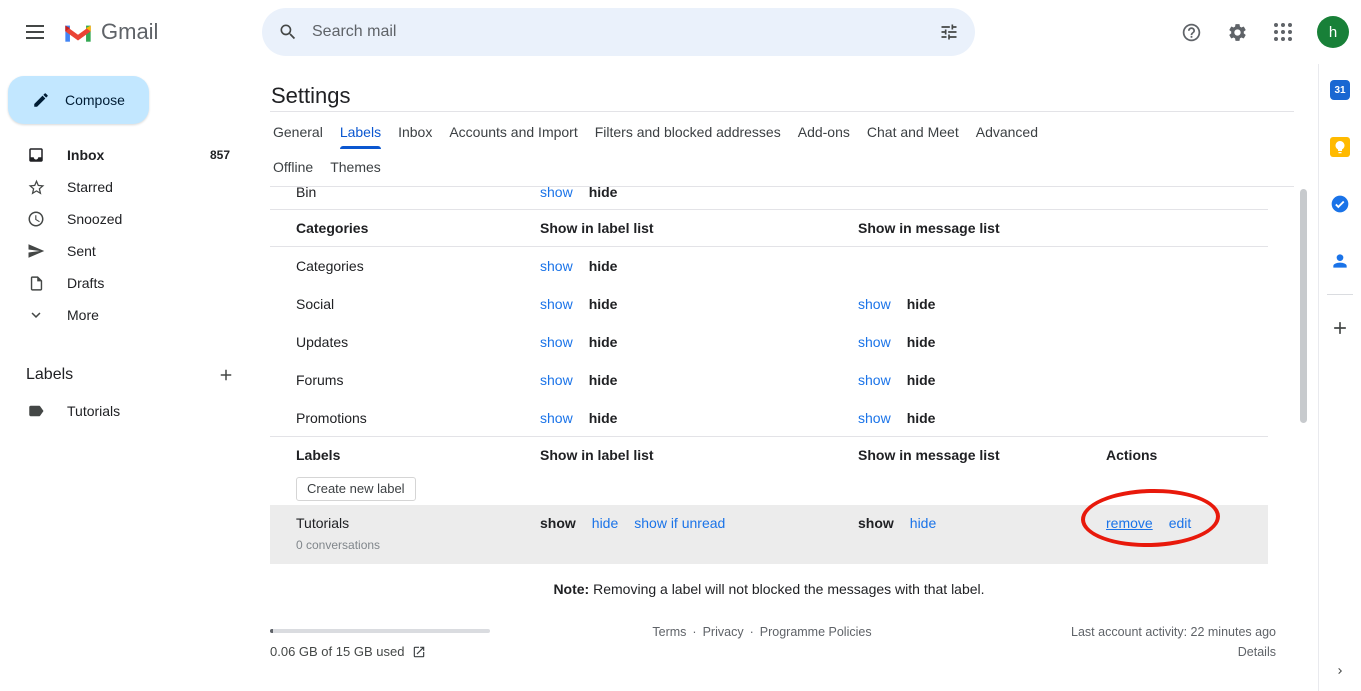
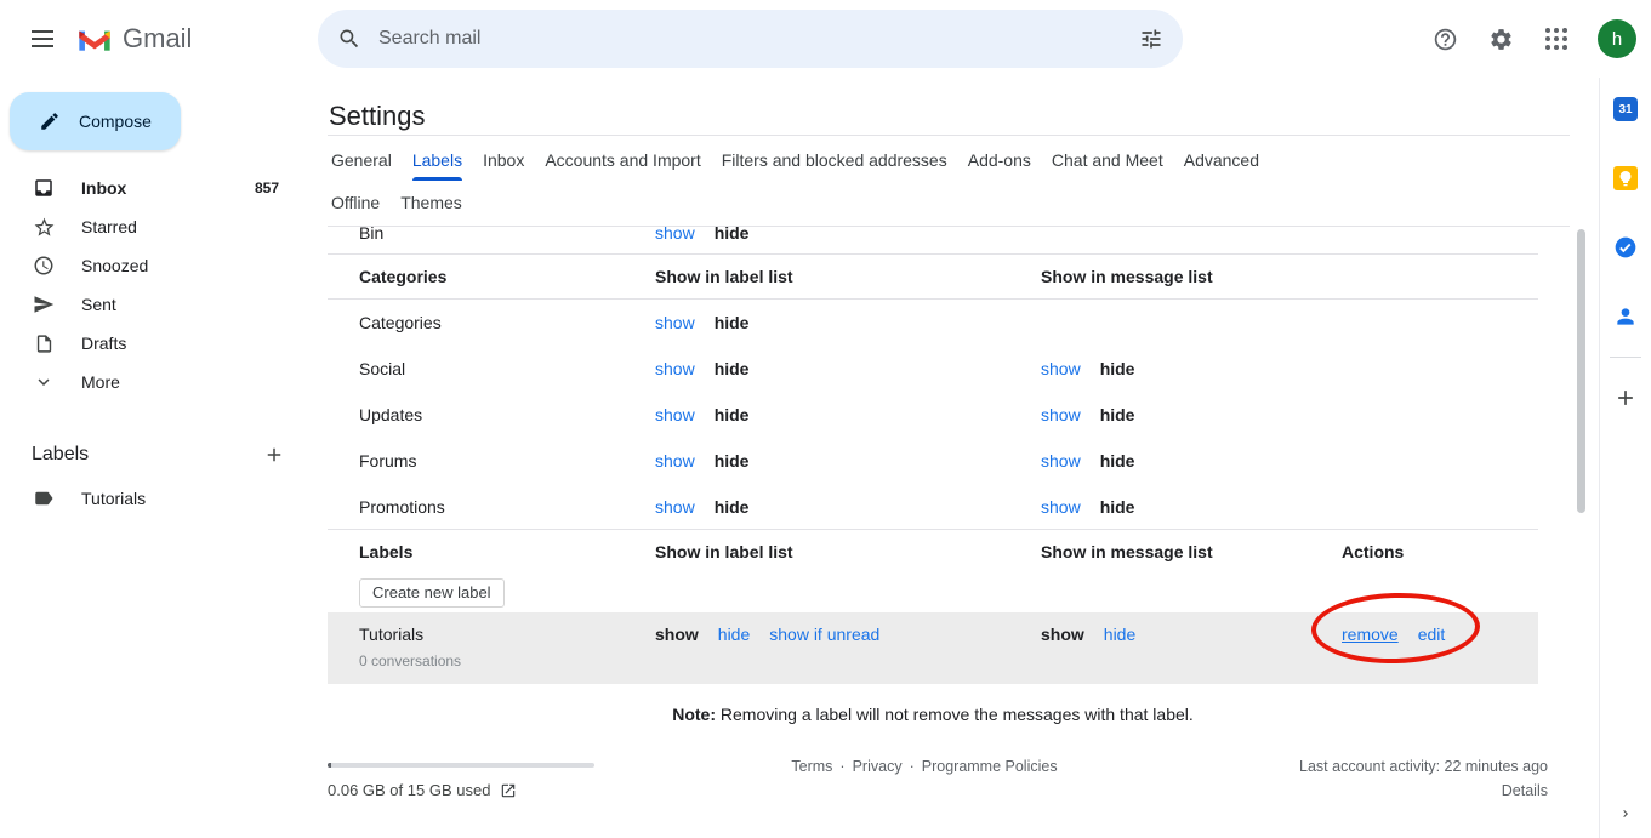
  Gmail
  Search mail
  h
  Compose
  Inbox
  857
  Starred
  Snoozed
  Sent
  Drafts
  More
  Labels
  Tutorials
  Settings
  General
  Labels
  Inbox
  Accounts and Import
  Filters and blocked addresses
  Add-ons
  Chat and Meet
  Advanced
  Offline
  Themes
  Bin
  show hide
  Categories
  Show in label list
  Show in message list
  Categories
  show hide
  Social
  show hide
  show hide
  Updates
  show hide
  show hide
  Forums
  show hide
  show hide
  Promotions
  show hide
  show hide
  Labels
  Show in label list
  Show in message list
  Actions
  Create new label
  Tutorials
  0 conversations
  show hide show if unread
  show hide
  remove edit
- Note: Removing a label will not blocked the messages with that label.
+ Note: Removing a label will not remove the messages with that label.
  0.06 GB of 15 GB used
  Terms · Privacy · Programme Policies
  Last account activity: 22 minutes ago
  Details
  31
